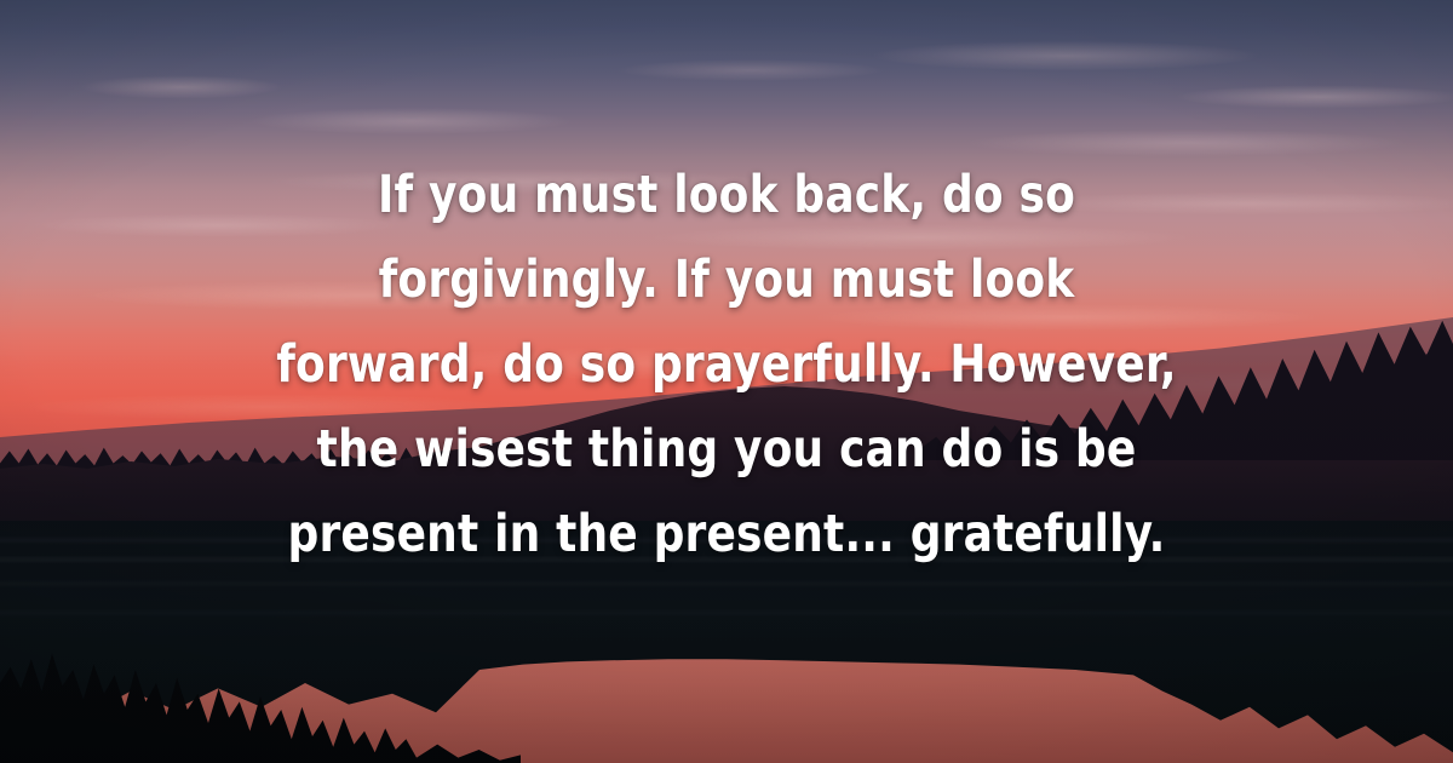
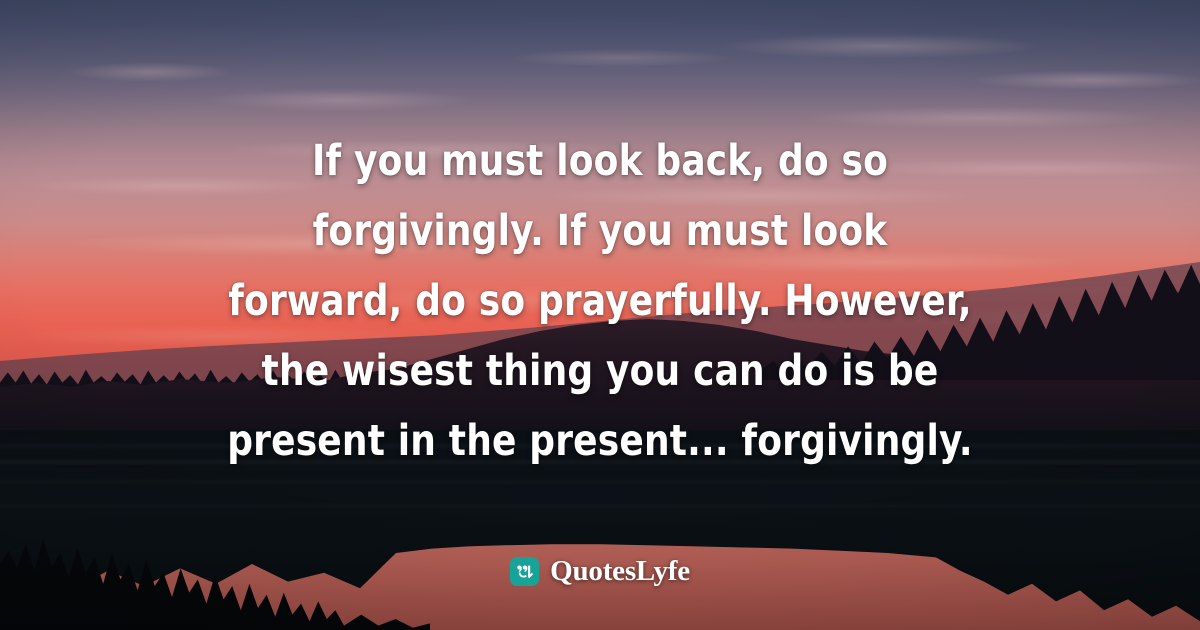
- If you must look back, do so forgivingly. If you must look forward, do so prayerfully. However, the wisest thing you can do is be present in the present... gratefully.
+ If you must look back, do so forgivingly. If you must look forward, do so prayerfully. However, the wisest thing you can do is be present in the present... forgivingly.
+ QuotesLyfe
